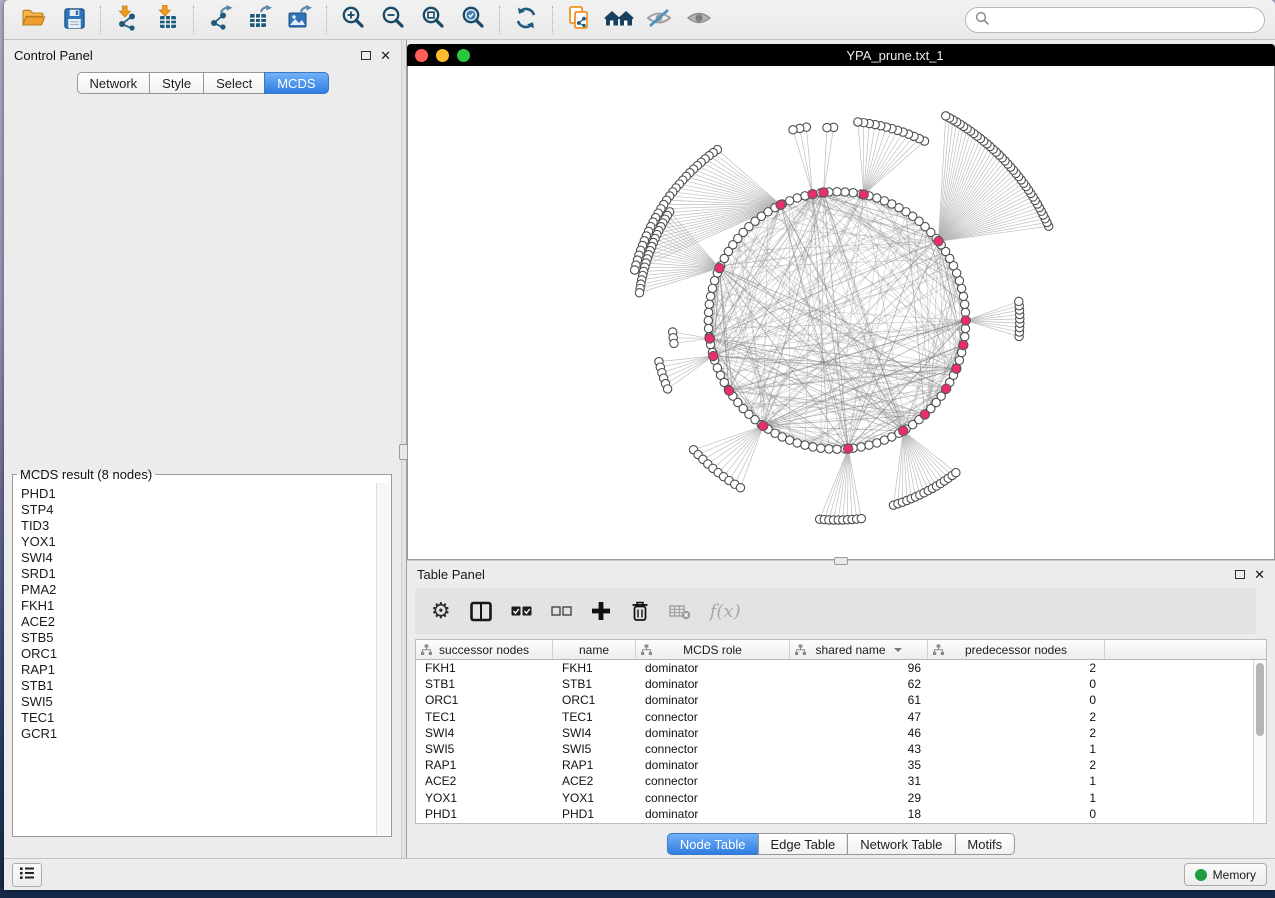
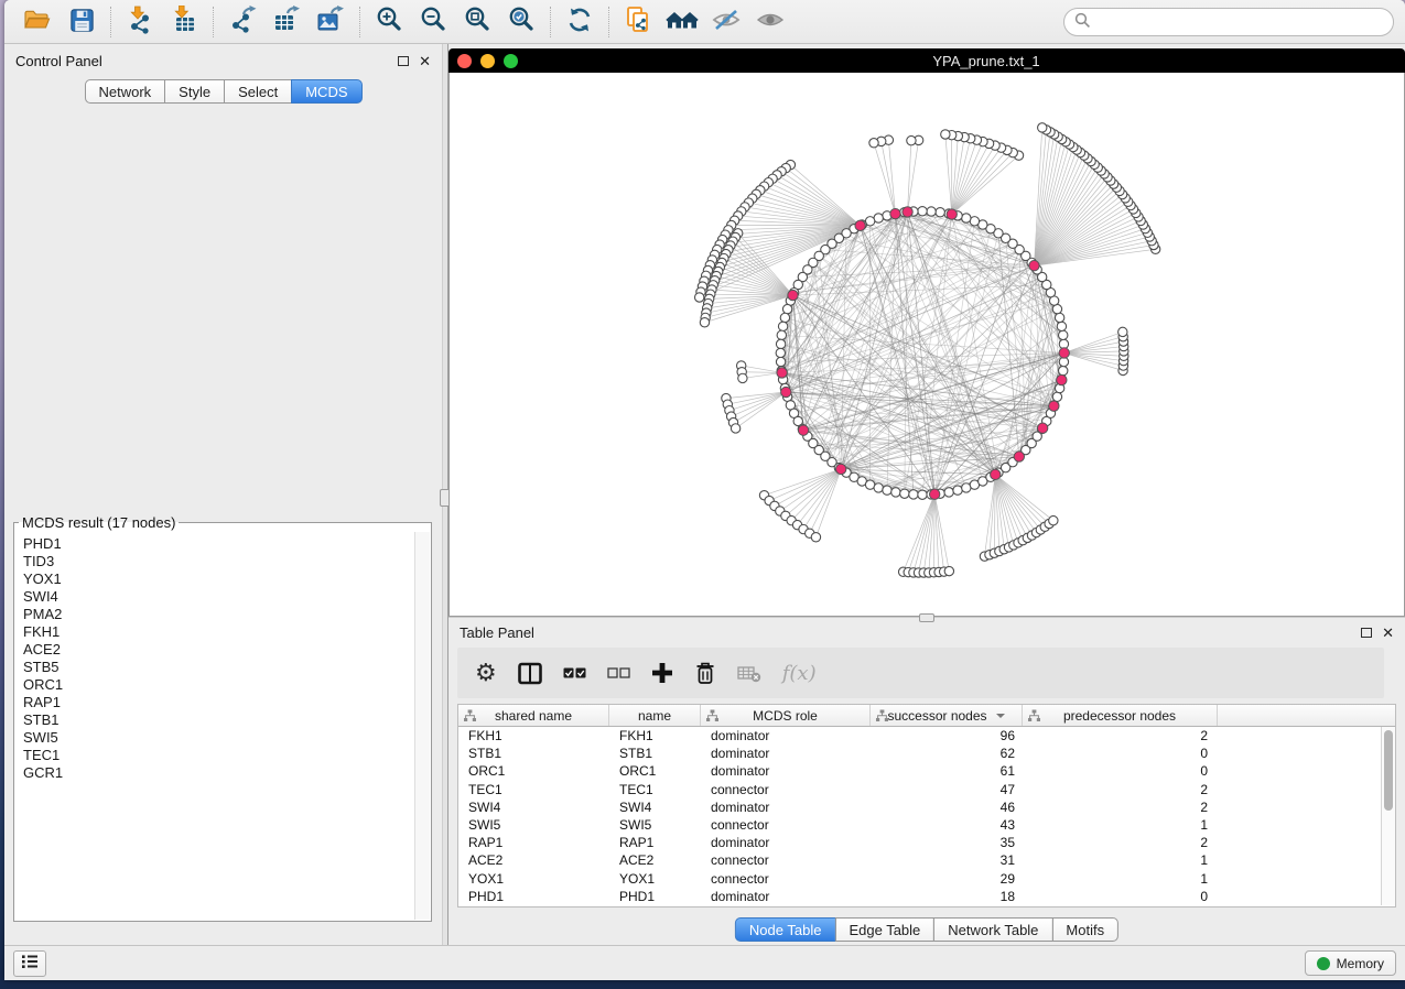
  Control Panel
  ✕
  Network
  Style
  Select
  MCDS
- MCDS result (8 nodes)
+ MCDS result (17 nodes)
  PHD1
- STP4
  TID3
  YOX1
  SWI4
- SRD1
  PMA2
  FKH1
  ACE2
  STB5
  ORC1
  RAP1
  STB1
  SWI5
  TEC1
  GCR1
  YPA_prune.txt_1
  Table Panel
  ✕
  ⚙
  f(x)
- successor nodes
+ shared name
  name
  MCDS role
- shared name
+ successor nodes
  predecessor nodes
  FKH1
  FKH1
  dominator
  96
  2
  STB1
  STB1
  dominator
  62
  0
  ORC1
  ORC1
  dominator
  61
  0
  TEC1
  TEC1
  connector
  47
  2
  SWI4
  SWI4
  dominator
  46
  2
  SWI5
  SWI5
  connector
  43
  1
  RAP1
  RAP1
  dominator
  35
  2
  ACE2
  ACE2
  connector
  31
  1
  YOX1
  YOX1
  connector
  29
  1
  PHD1
  PHD1
  dominator
  18
  0
  Node Table
  Edge Table
  Network Table
  Motifs
  Memory
